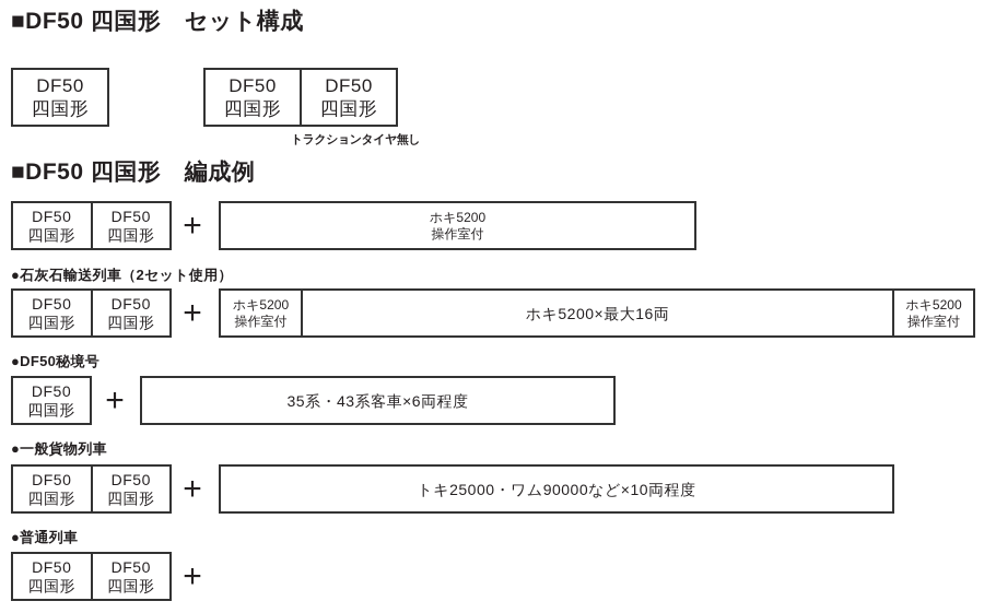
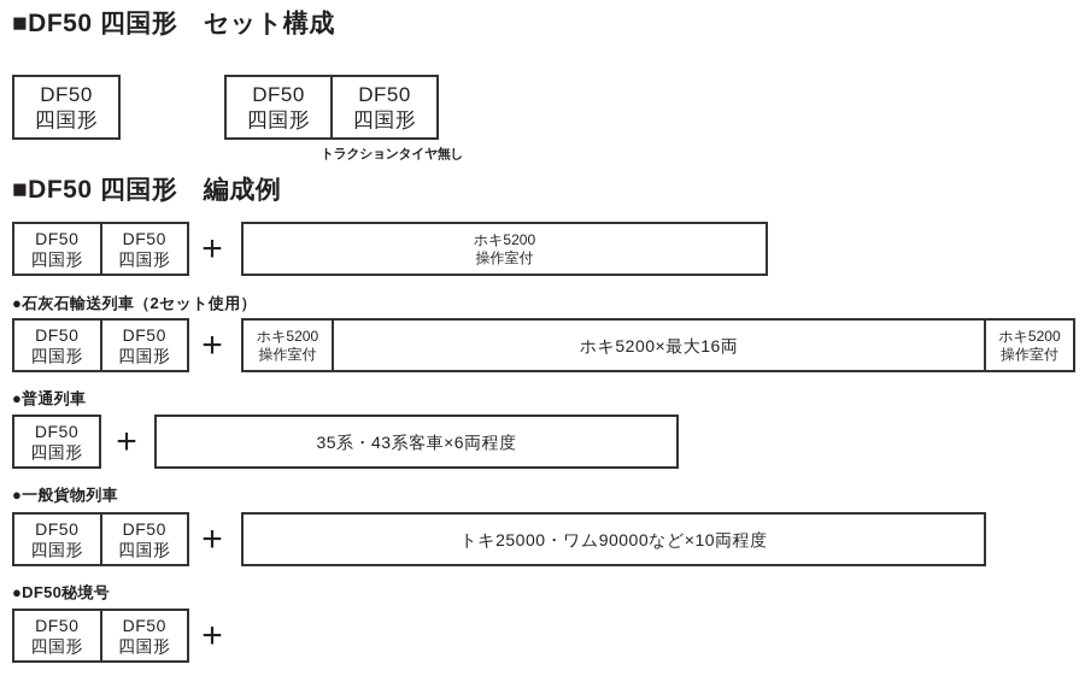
  ■DF50 四国形 セット構成
  DF50
  四国形
  DF50
  四国形
  DF50
  四国形
  トラクションタイヤ無し
  ■DF50 四国形 編成例
  DF50
  四国形
  DF50
  四国形
  +
  ホキ5200
  操作室付
  ●石灰石輸送列車（2セット使用）
  DF50
  四国形
  DF50
  四国形
  +
  ホキ5200
  操作室付
  ホキ5200×最大16両
  ホキ5200
  操作室付
- ●DF50秘境号
+ ●普通列車
  DF50
  四国形
  +
  35系・43系客車×6両程度
  ●一般貨物列車
  DF50
  四国形
  DF50
  四国形
  +
  トキ25000・ワム90000など×10両程度
- ●普通列車
+ ●DF50秘境号
  DF50
  四国形
  DF50
  四国形
  +
